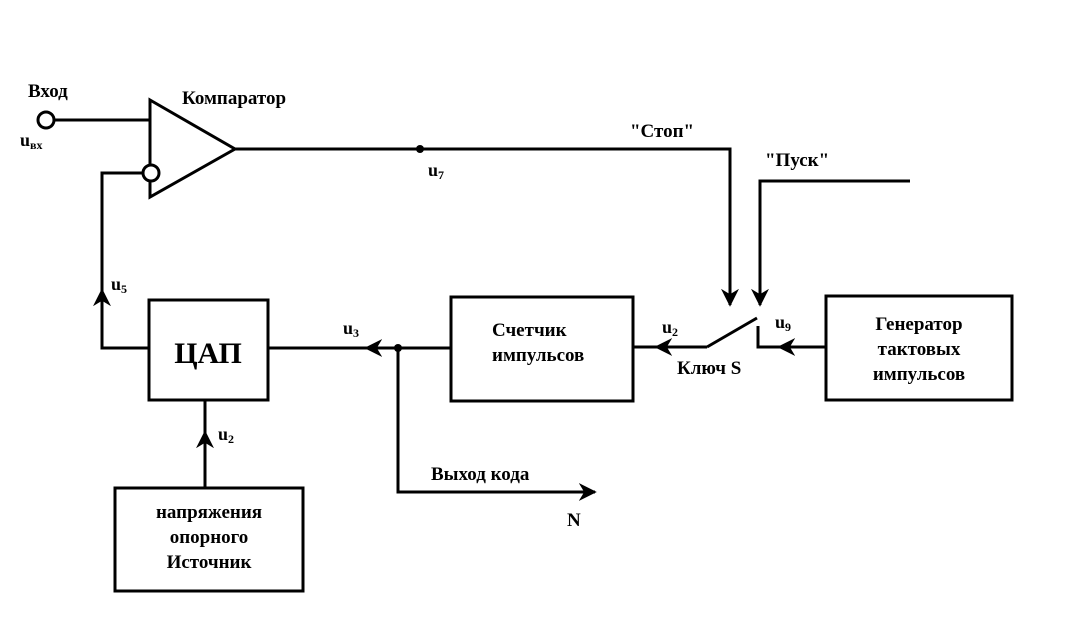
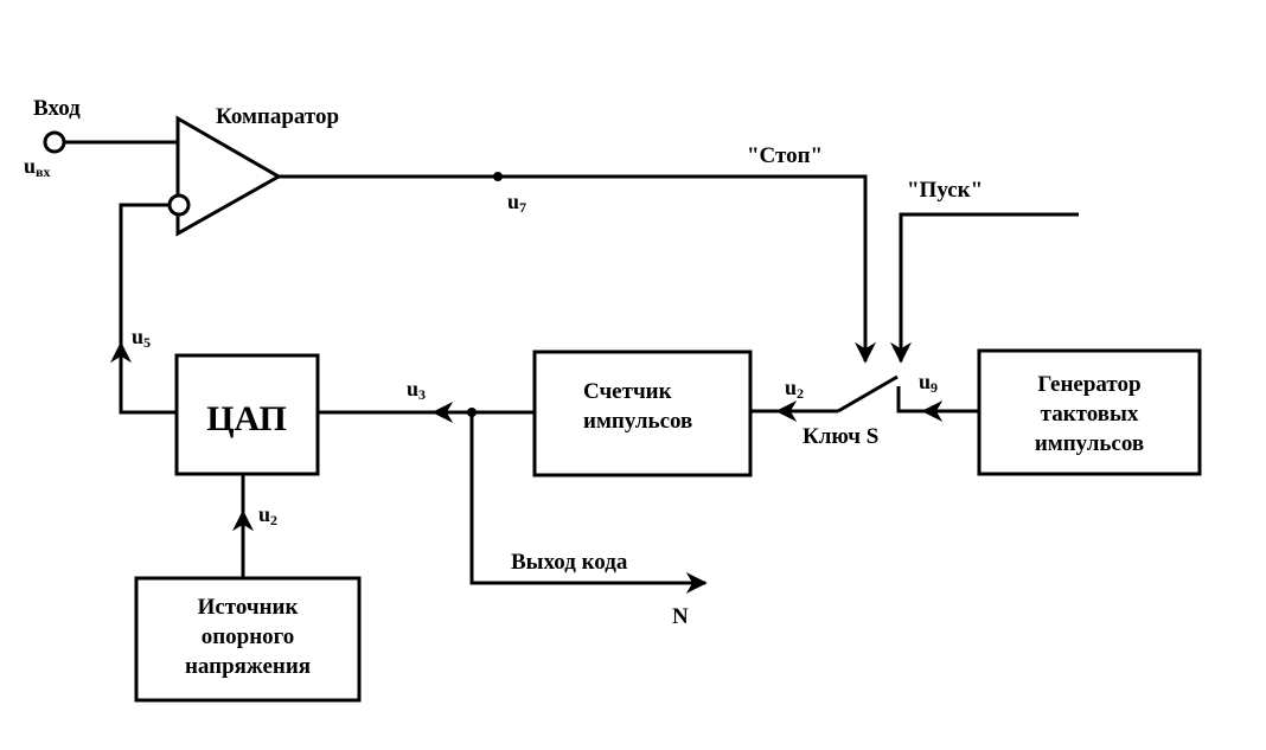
  Вход
  uвх
  Компаратор
  u7
  "Стоп"
  "Пуск"
  Ключ S
  u9
  Генератор
  тактовых
  импульсов
  u2
  Счетчик
  импульсов
  u3
  Выход кода
  N
  ЦАП
  u5
  u2
- напряжения
+ Источник
  опорного
- Источник
+ напряжения
